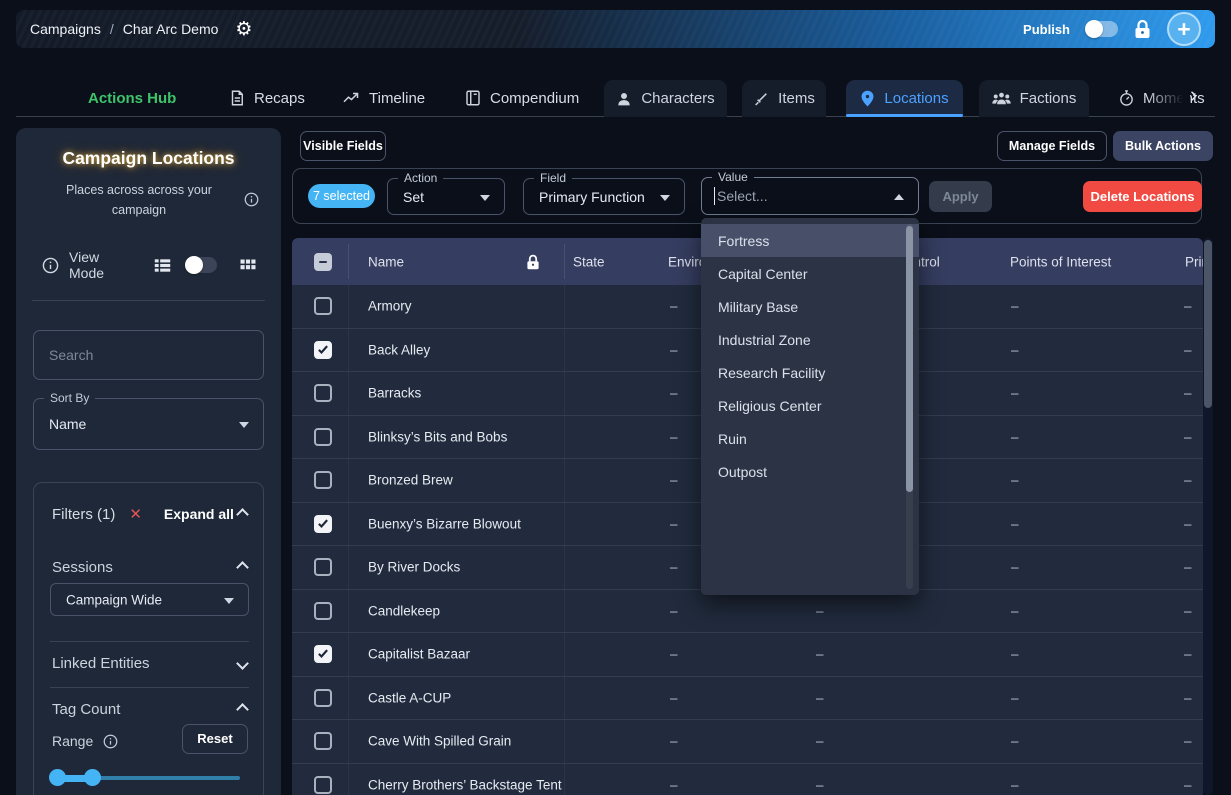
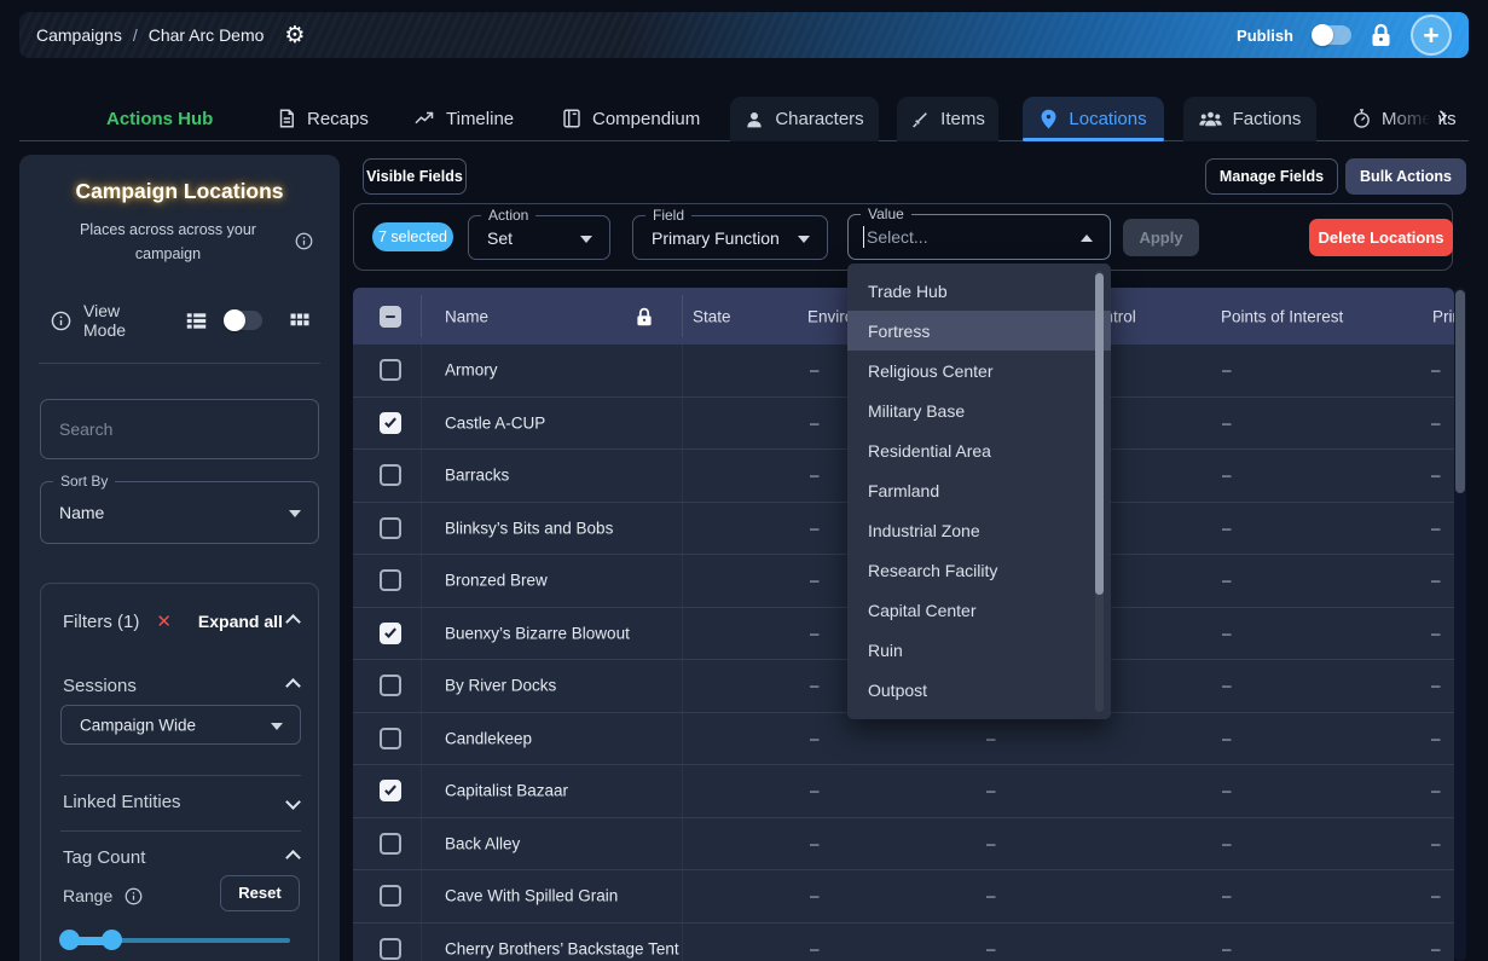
  Publish
  +
  Actions Hub
  Recaps
  Timeline
  Compendium
  Characters
  Items
  Locations
  Factions
  ›
  Campaign Locations
  Places across across your campaign
  View Mode
  Search
  Sort By
  Name
  Filters (1)
  ✕
  Expand all
  Sessions
  Campaign Wide
  Linked Entities
  Tag Count
  Range
  Reset
  Visible Fields
  Manage Fields
  Bulk Actions
  7 selected
  Action
  Set
  Field
  Primary Function
  Value
  Select...
  Apply
  Delete Locations
  Name
  State
  Points of Interest
  Armory
  –
  –
  –
- Back Alley
+ Castle A-CUP
  –
  –
  –
  Barracks
  –
  –
  –
  Blinksy’s Bits and Bobs
  –
  –
  –
  Bronzed Brew
  –
  –
  –
  Buenxy’s Bizarre Blowout
  –
  –
  –
  By River Docks
  –
  –
  –
  Candlekeep
  –
  –
  –
  –
  Capitalist Bazaar
  –
  –
  –
  –
- Castle A-CUP
+ Back Alley
  –
  –
  –
  –
  Cave With Spilled Grain
  –
  –
  –
  –
  Cherry Brothers’ Backstage Tent
  –
  –
  –
  –
+ Trade Hub
  Fortress
- Capital Center
+ Religious Center
  Military Base
+ Residential Area
+ Farmland
  Industrial Zone
  Research Facility
- Religious Center
+ Capital Center
  Ruin
  Outpost
